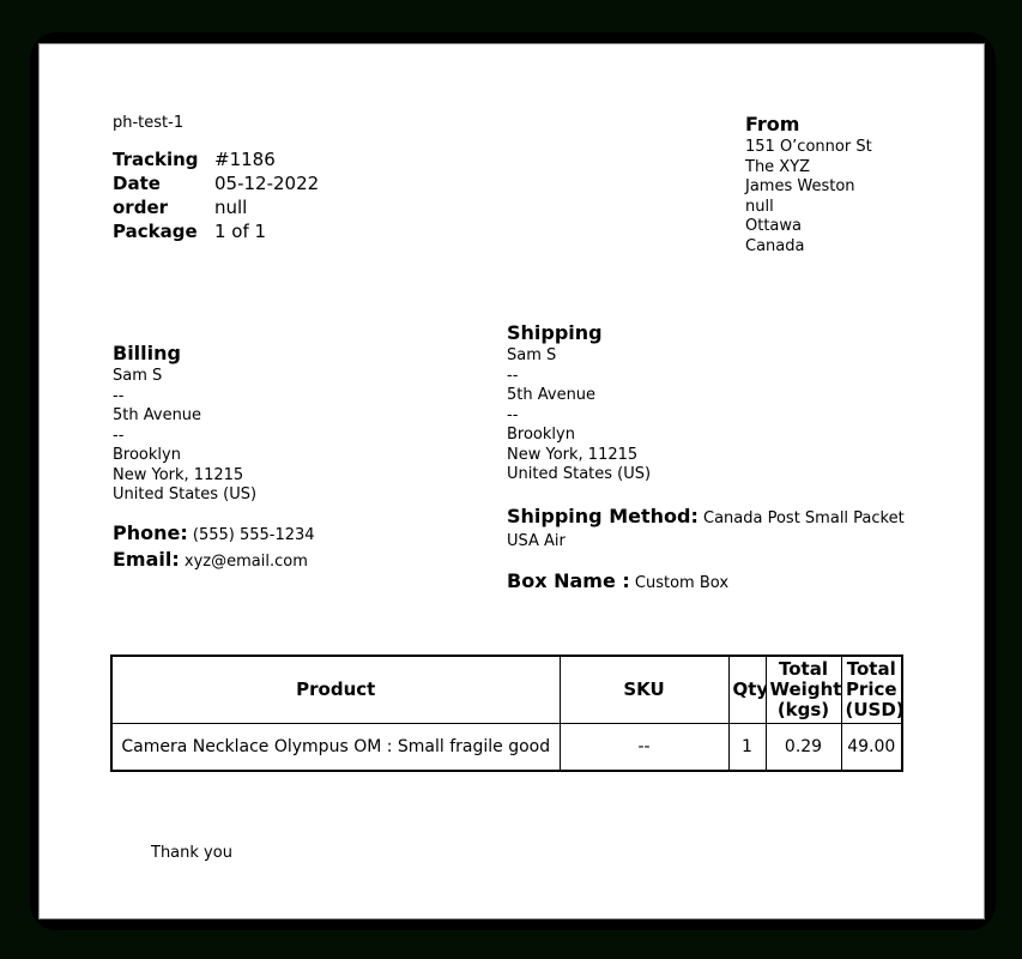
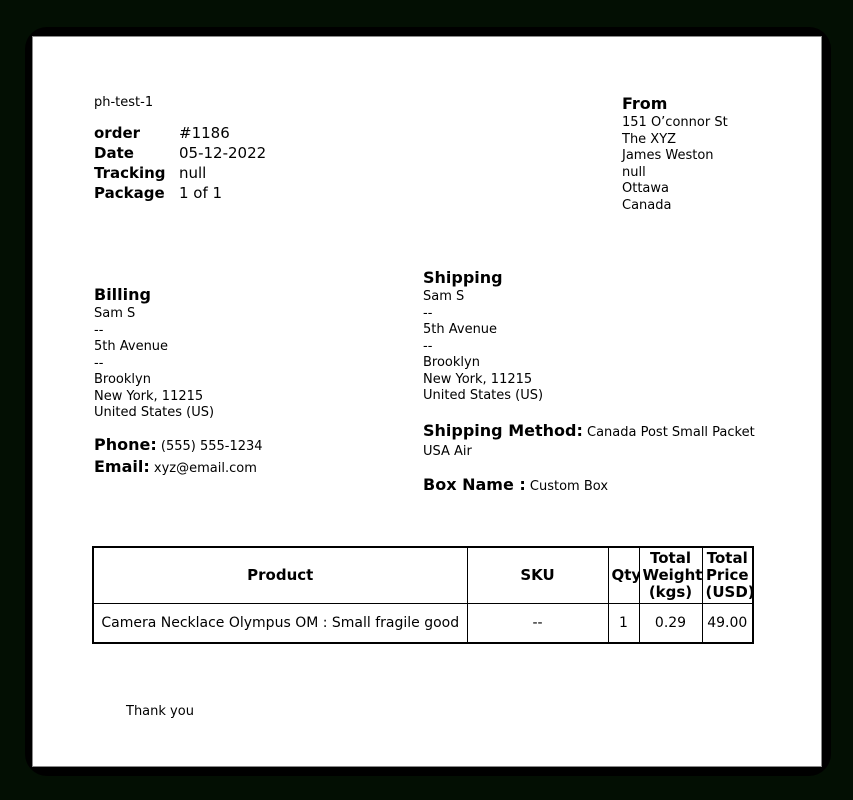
  ph-test-1
- Tracking #1186
+ order #1186
  Date 05-12-2022
- order null
+ Tracking null
  Package 1 of 1
  From
  151 O’connor St
  The XYZ
  James Weston
  null
  Ottawa
  Canada
  Billing
  Sam S
  --
  5th Avenue
  --
  Brooklyn
  New York, 11215
  United States (US)
  Phone: (555) 555-1234
  Email: xyz@email.com
  Shipping
  Sam S
  --
  5th Avenue
  --
  Brooklyn
  New York, 11215
  United States (US)
  Shipping Method: Canada Post Small Packet USA Air
  Box Name : Custom Box
  Product	SKU	Qty	Total Weight (kgs)	Total Price (USD)
  Camera Necklace Olympus OM : Small fragile good	--	1	0.29	49.00
  Thank you
